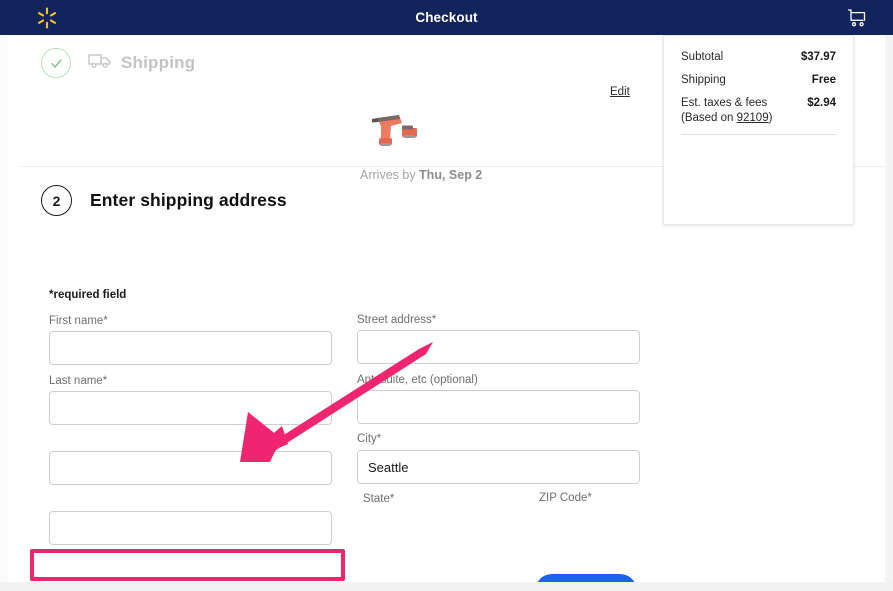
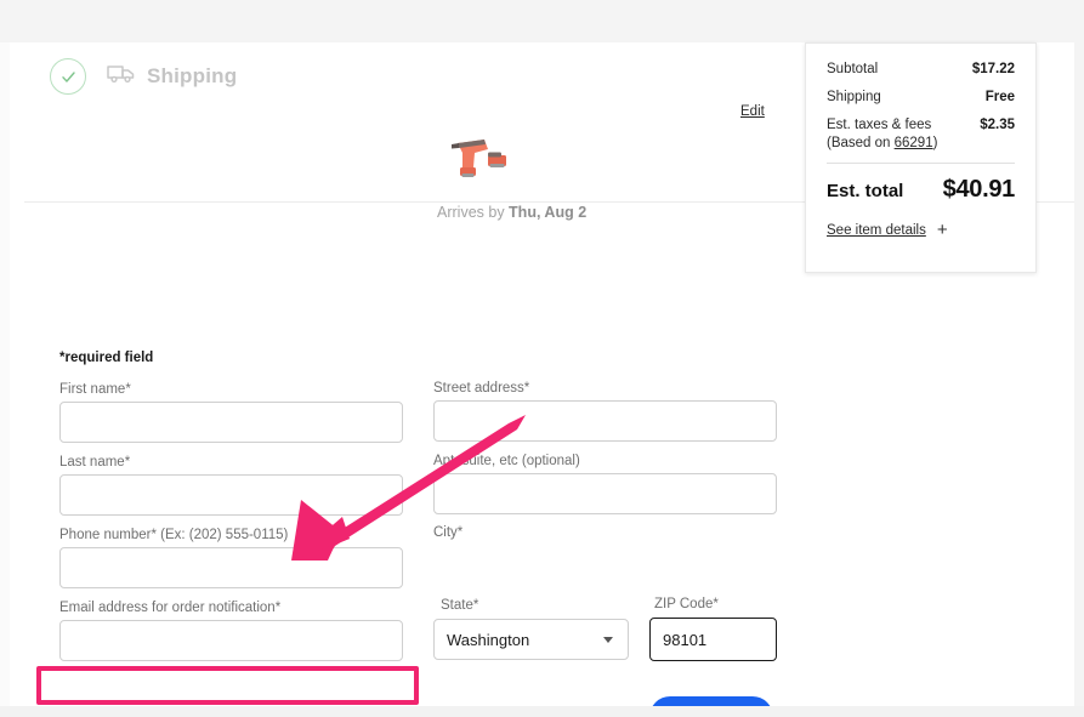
- Checkout
  Shipping
  Edit
- Arrives by Thu, Sep 2
+ Arrives by Thu, Aug 2
- 2
- Enter shipping address
  *required field
  First name*
  Last name*
+ Phone number* (Ex: (202) 555-0115)
+ Email address for order notification*
  Street address*
  Apuite, etc (optional)
  City*
- Seattle
  State*
+ Washington
  ZIP Code*
+ 98101
  Subtotal
- $37.97
+ $17.22
  Shipping
  Free
  Est. taxes & fees
- $2.94
+ $2.35
- (Based on 92109)
+ (Based on 66291)
+ Est. total
+ $40.91
+ See item details
+ +
